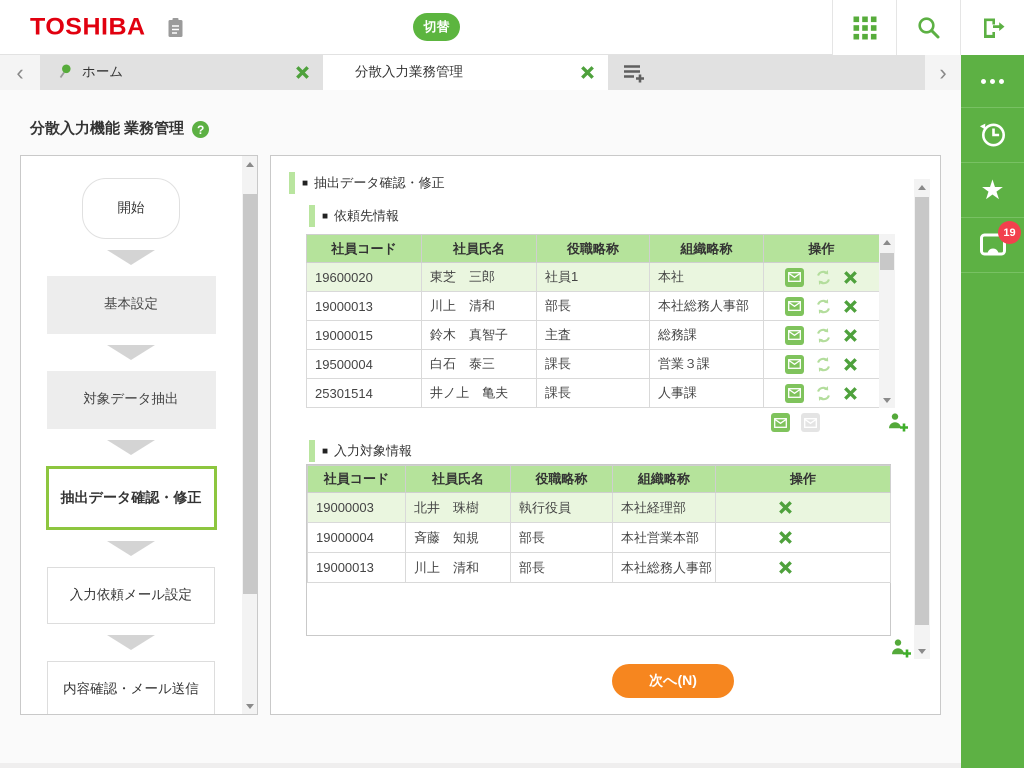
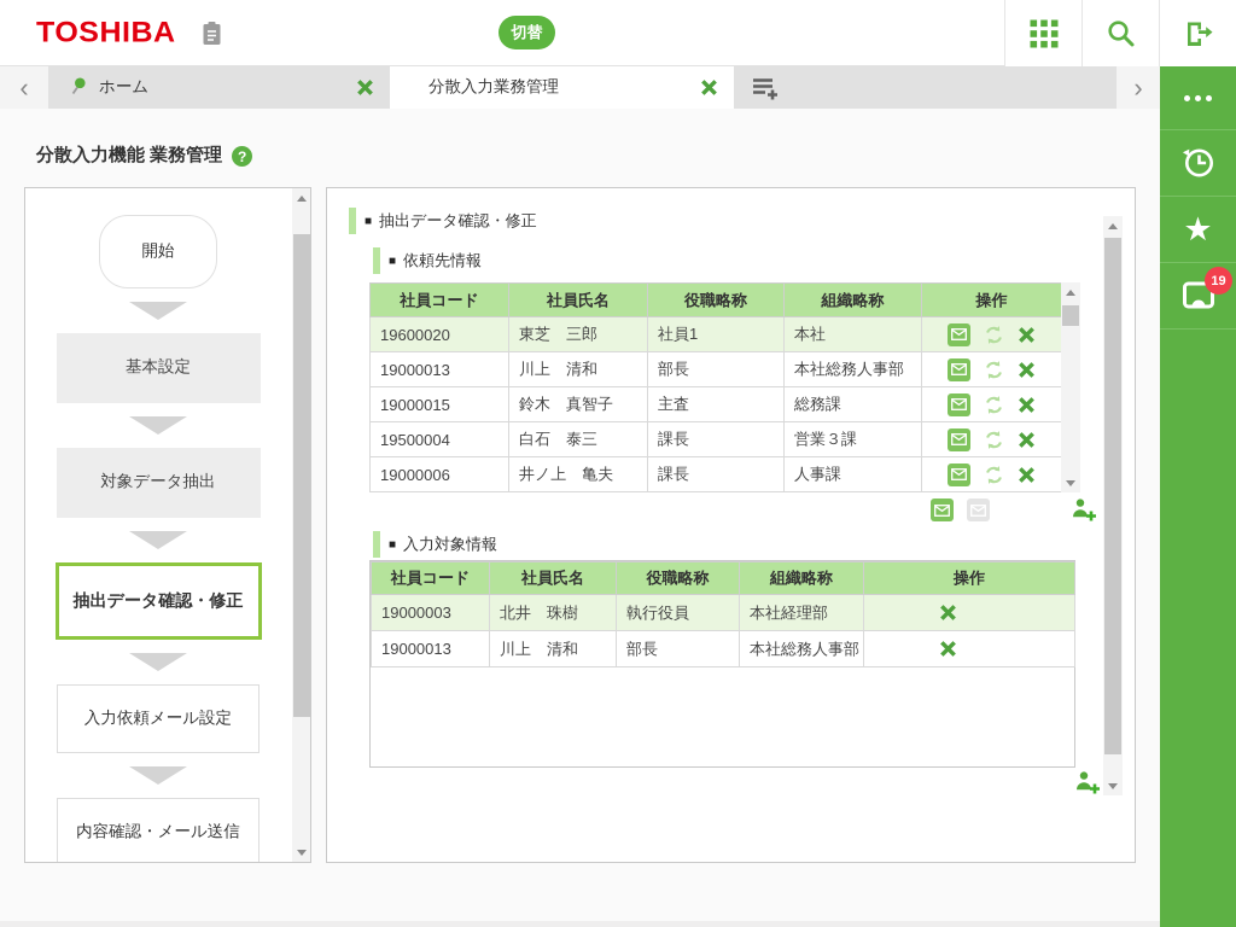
  TOSHIBA
  切替
  ‹
  ホーム
  分散入力業務管理
  ›
  ★
  19
  分散入力機能 業務管理
  ?
  開始
  基本設定
  対象データ抽出
  抽出データ確認・修正
  入力依頼メール設定
  内容確認・メール送信
  ■
  抽出データ確認・修正
  ■
  依頼先情報
  社員コード	社員氏名	役職略称	組織略称	操作
  19600020	東芝 三郎	社員1	本社
  19000013	川上 清和	部長	本社総務人事部
  19000015	鈴木 真智子	主査	総務課
  19500004	白石 泰三	課長	営業３課
- 25301514	井ノ上 亀夫	課長	人事課
+ 19000006	井ノ上 亀夫	課長	人事課
  ■
  入力対象情報
  社員コード	社員氏名	役職略称	組織略称	操作
  19000003	北井 珠樹	執行役員	本社経理部
- 19000004	斉藤 知規	部長	本社営業本部
  19000013	川上 清和	部長	本社総務人事部
- 次へ(N)
